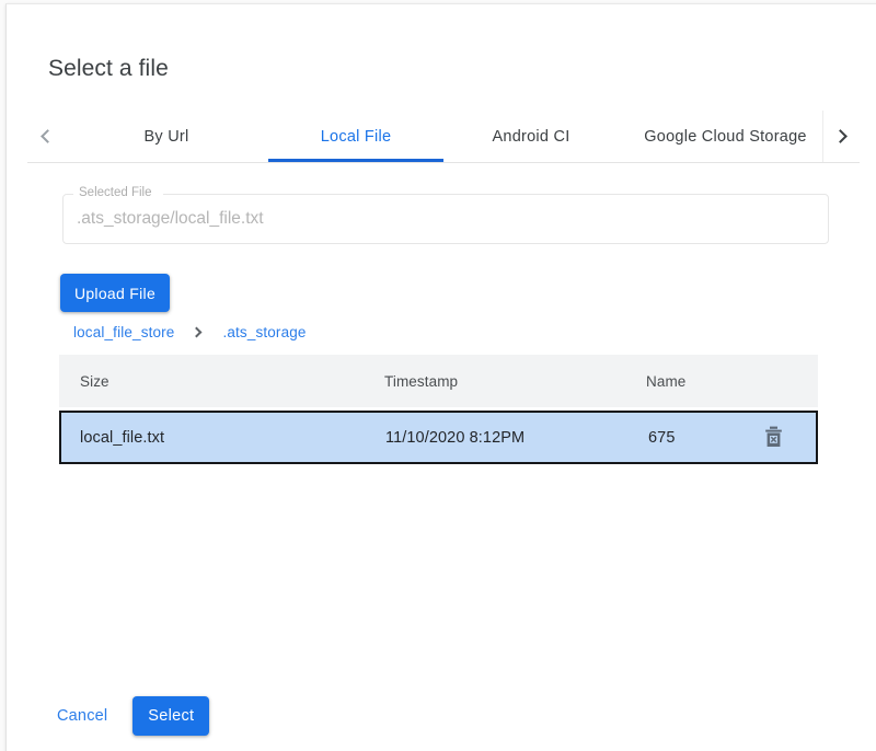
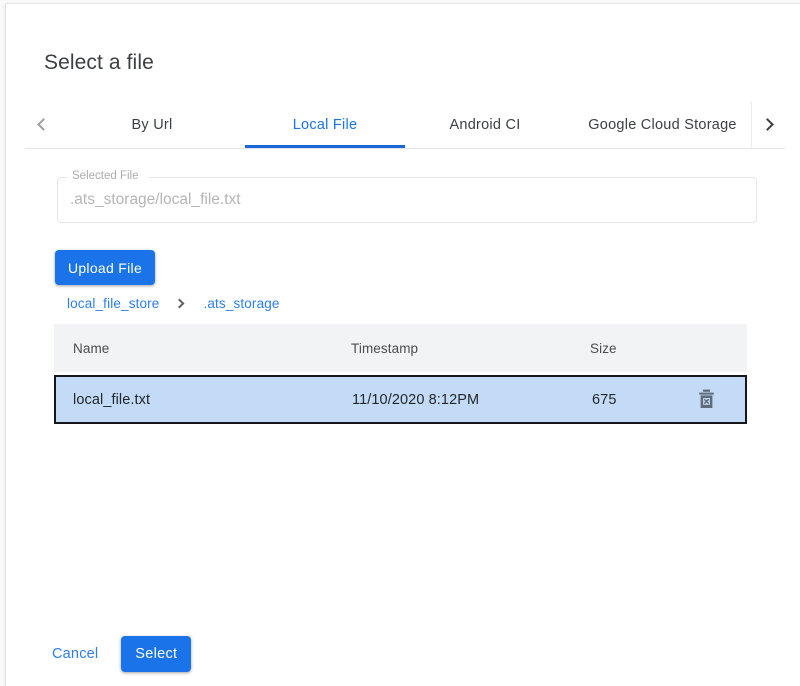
  Select a file
  By Url
  Local File
  Android CI
  Google Cloud Storage
  Selected File
  .ats_storage/local_file.txt
  Upload File
  local_file_store
  .ats_storage
- Size
+ Name
  Timestamp
- Name
+ Size
  local_file.txt
  11/10/2020 8:12PM
  675
  Cancel
  Select
